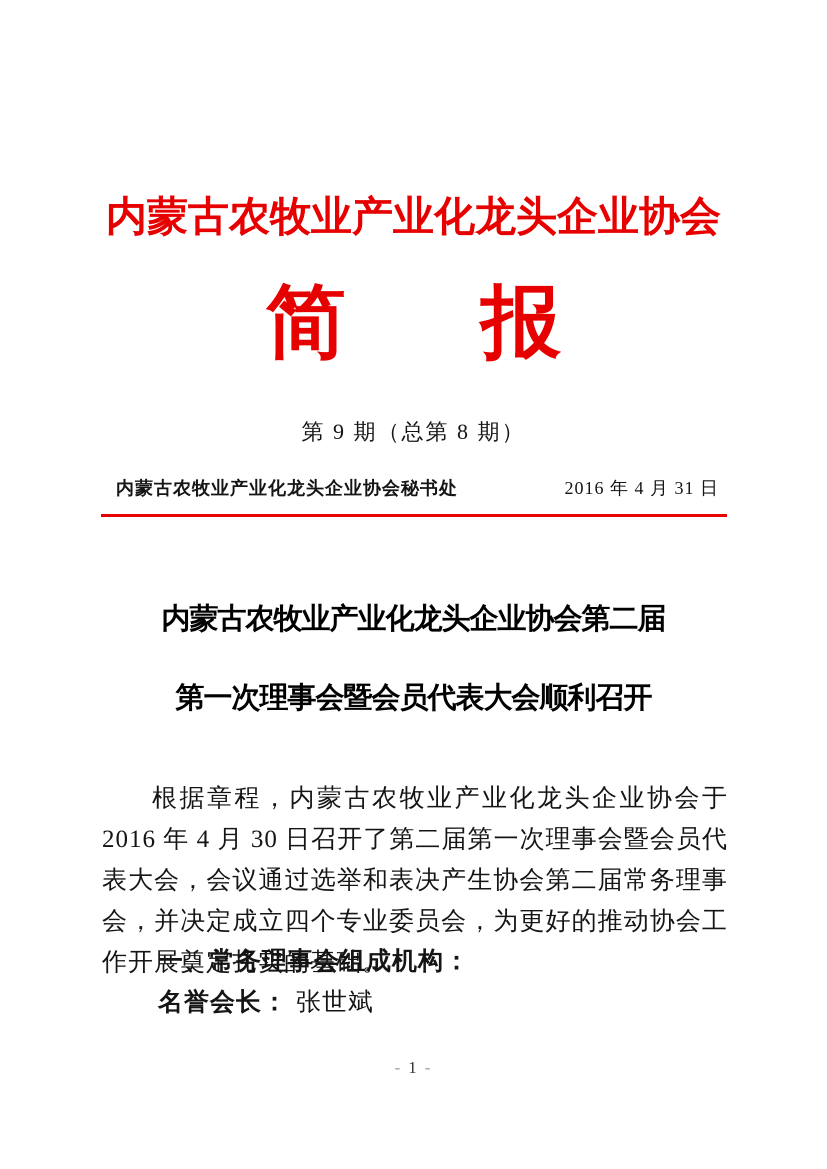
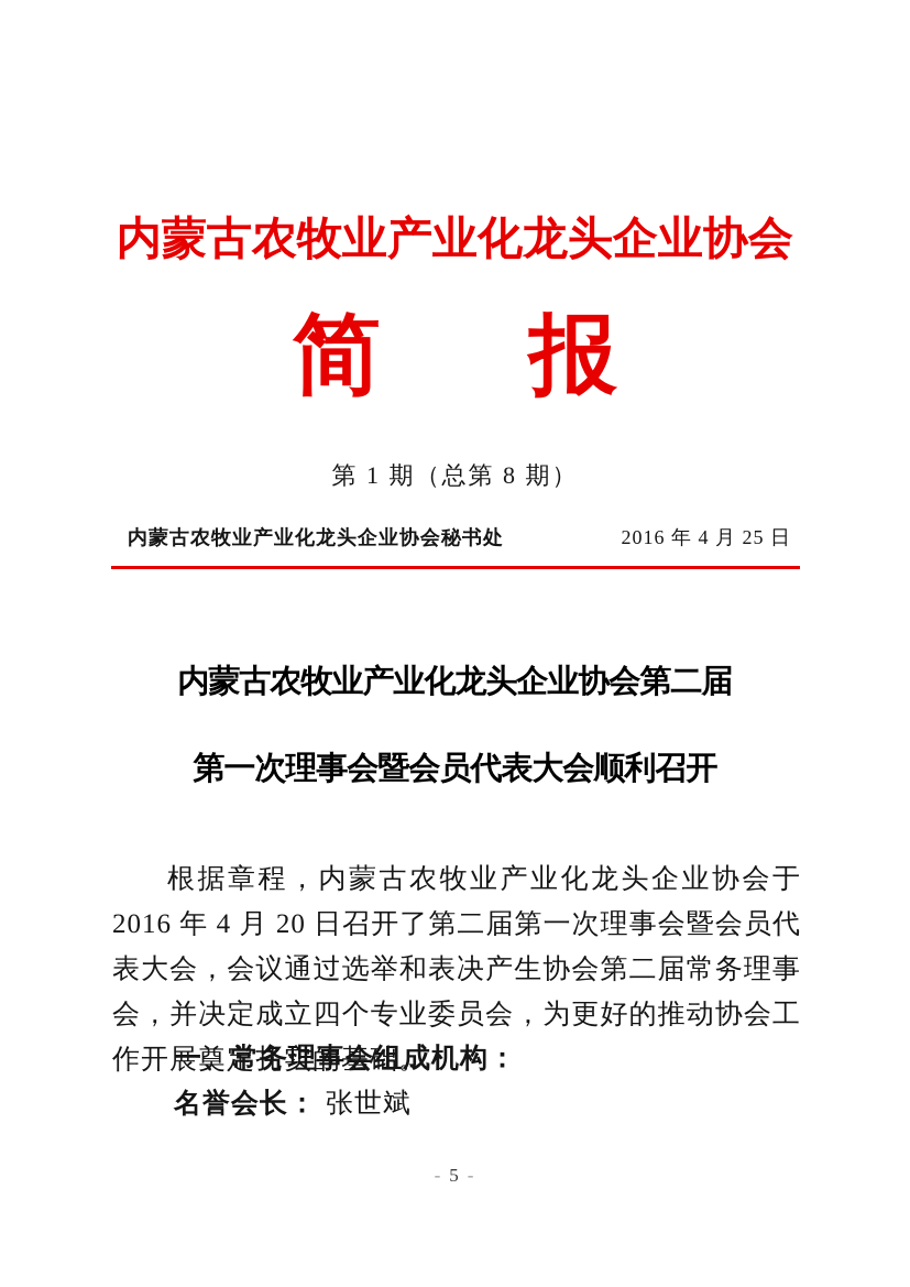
  内蒙古农牧业产业化龙头企业协会
  简
  报
- 第 9 期（总第 8 期）
+ 第 1 期（总第 8 期）
  内蒙古农牧业产业化龙头企业协会秘书处
- 2016 年 4 月 31 日
+ 2016 年 4 月 25 日
  内蒙古农牧业产业化龙头企业协会第二届
  第一次理事会暨会员代表大会顺利召开
- 根据章程，内蒙古农牧业产业化龙头企业协会于 2016 年 4 月 30 日召开了第二届第一次理事会暨会员代表大会，会议通过选举和表决产生协会第二届常务理事会，并决定成立四个专业委员会，为更好的推动协会工作开展奠定扎实的基础。
+ 根据章程，内蒙古农牧业产业化龙头企业协会于 2016 年 4 月 20 日召开了第二届第一次理事会暨会员代表大会，会议通过选举和表决产生协会第二届常务理事会，并决定成立四个专业委员会，为更好的推动协会工作开展奠定扎实的基础。
  一、常务理事会组成机构：
  名誉会长： 张世斌
- - 1 -
+ - 5 -
